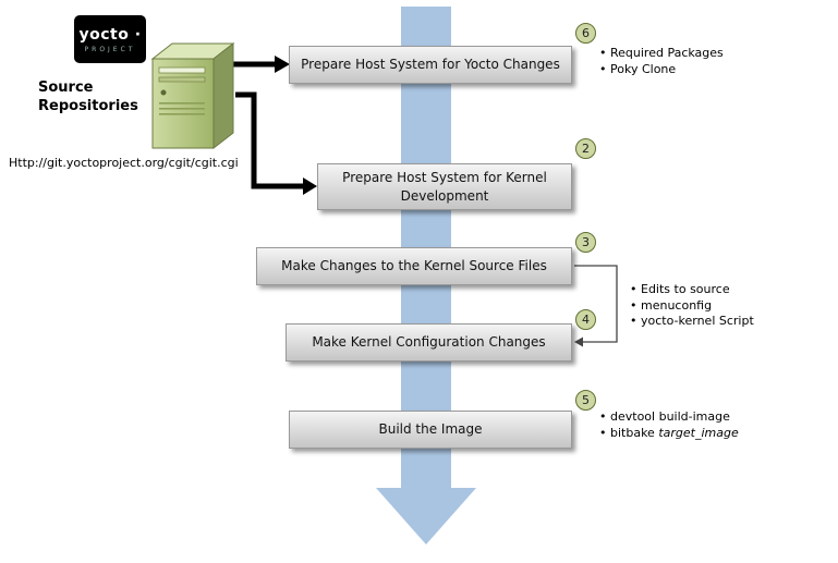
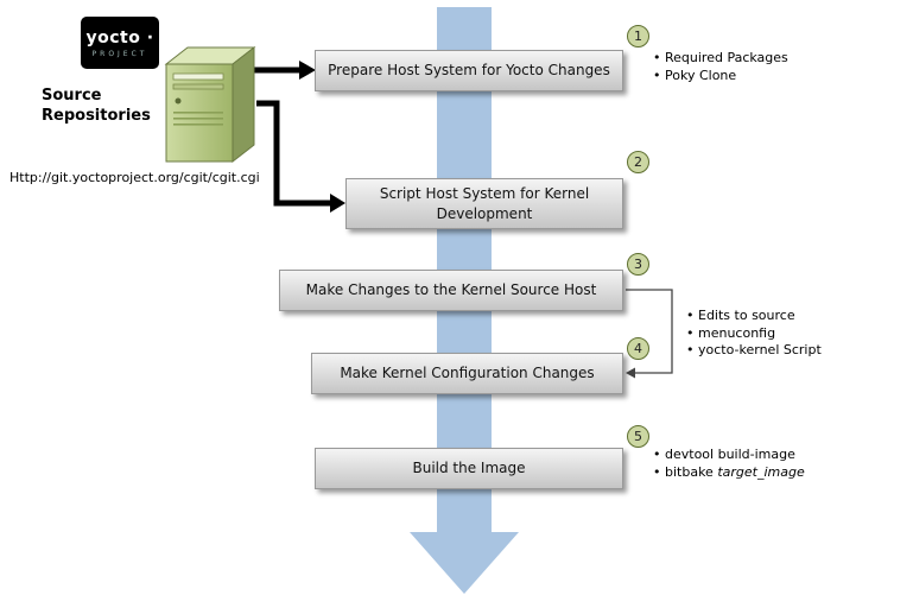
  yocto ·
  Source
  Repositories
  Http://git.yoctoproject.org/cgit/cgit.cgi
  Prepare Host System for Yocto Changes
- Prepare Host System for Kernel Development
+ Script Host System for Kernel Development
- Make Changes to the Kernel Source Files
+ Make Changes to the Kernel Source Host
  Make Kernel Configuration Changes
  Build the Image
- 6
+ 1
  2
  3
  4
  5
  Required Packages
  Poky Clone
  Edits to source
  menuconfig
  yocto-kernel Script
  devtool build-image
  bitbake target_image
